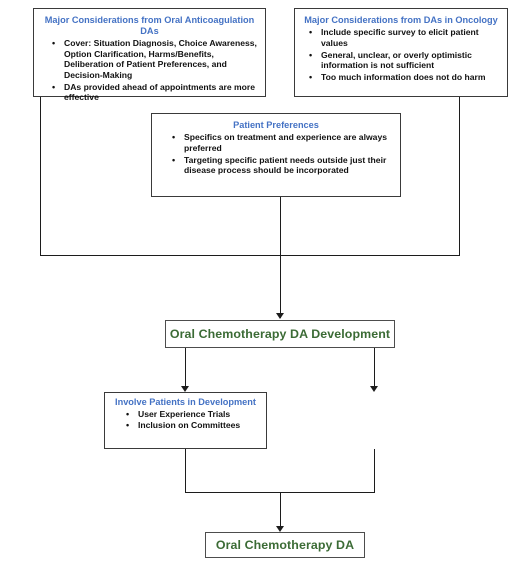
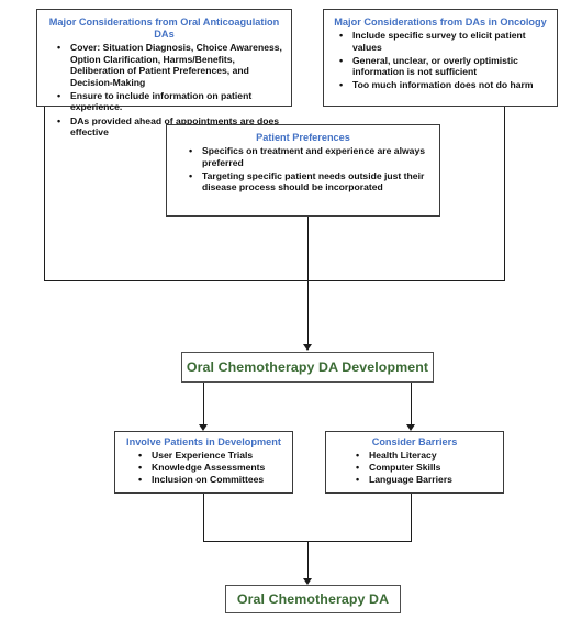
  Major Considerations from Oral Anticoagulation DAs
  Cover: Situation Diagnosis, Choice Awareness, Option Clarification, Harms/Benefits, Deliberation of Patient Preferences, and Decision-Making
+ Ensure to include information on patient experience.
- DAs provided ahead of appointments are more effective
+ DAs provided ahead of appointments are does effective
  Major Considerations from DAs in Oncology
  Include specific survey to elicit patient values
  General, unclear, or overly optimistic information is not sufficient
  Too much information does not do harm
  Patient Preferences
  Specifics on treatment and experience are always preferred
  Targeting specific patient needs outside just their disease process should be incorporated
  Oral Chemotherapy DA Development
  Involve Patients in Development
  User Experience Trials
+ Knowledge Assessments
  Inclusion on Committees
+ Consider Barriers
+ Health Literacy
+ Computer Skills
+ Language Barriers
  Oral Chemotherapy DA
